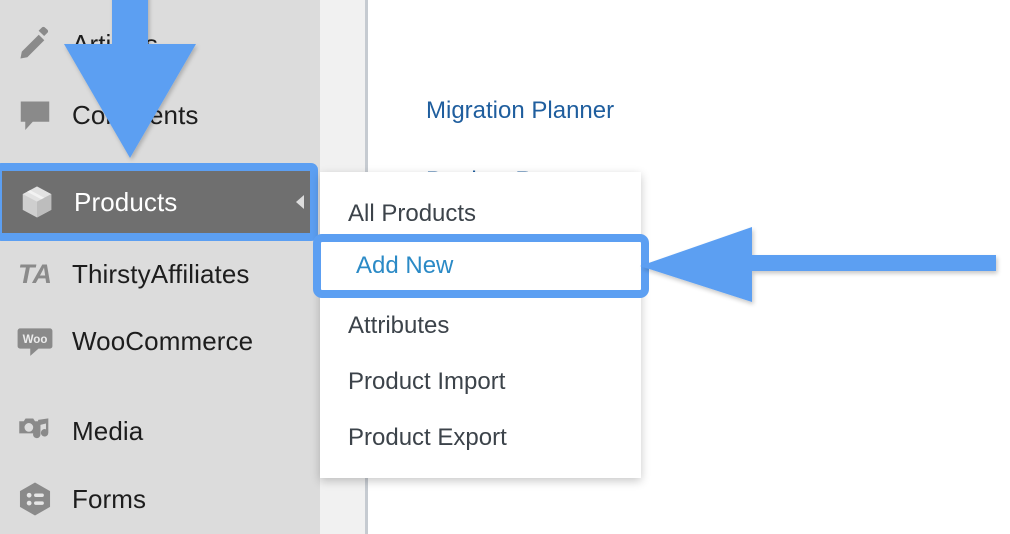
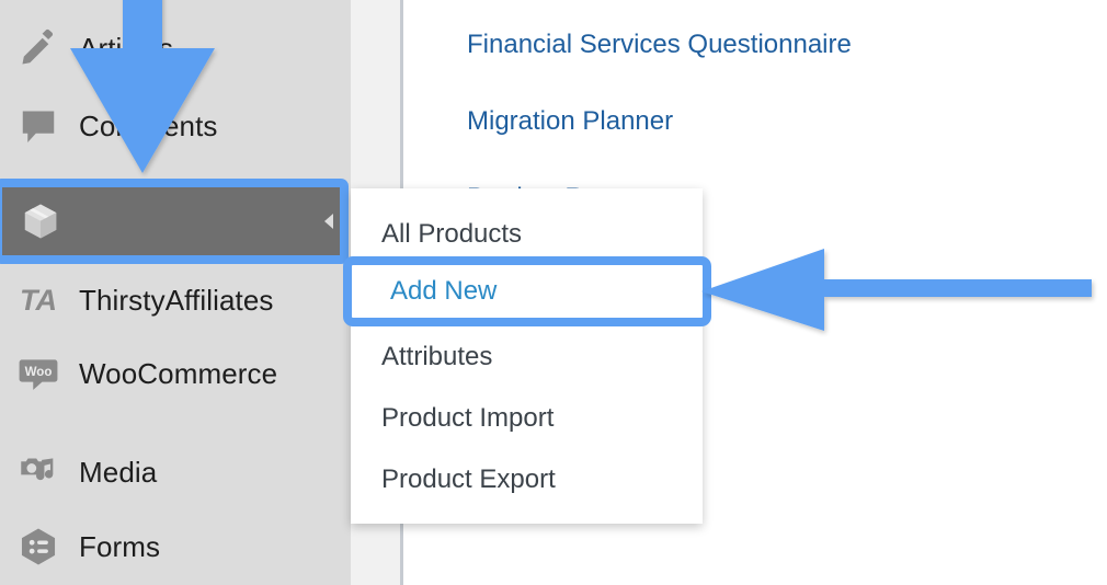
  Coents
- Products
  TA
  ThirstyAffiliates
  Woo
  WooCommerce
  Media
  Forms
+ Financial Services Questionnaire
  Migration Planner
  All Products
  Attributes
  Product Import
  Product Export
  Add New
